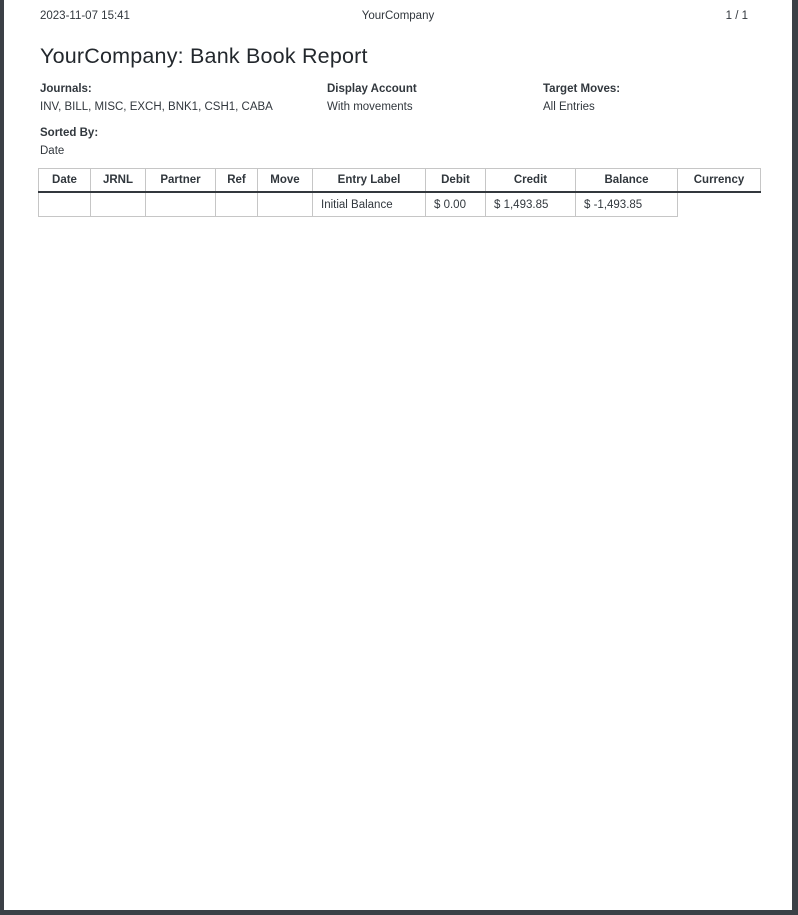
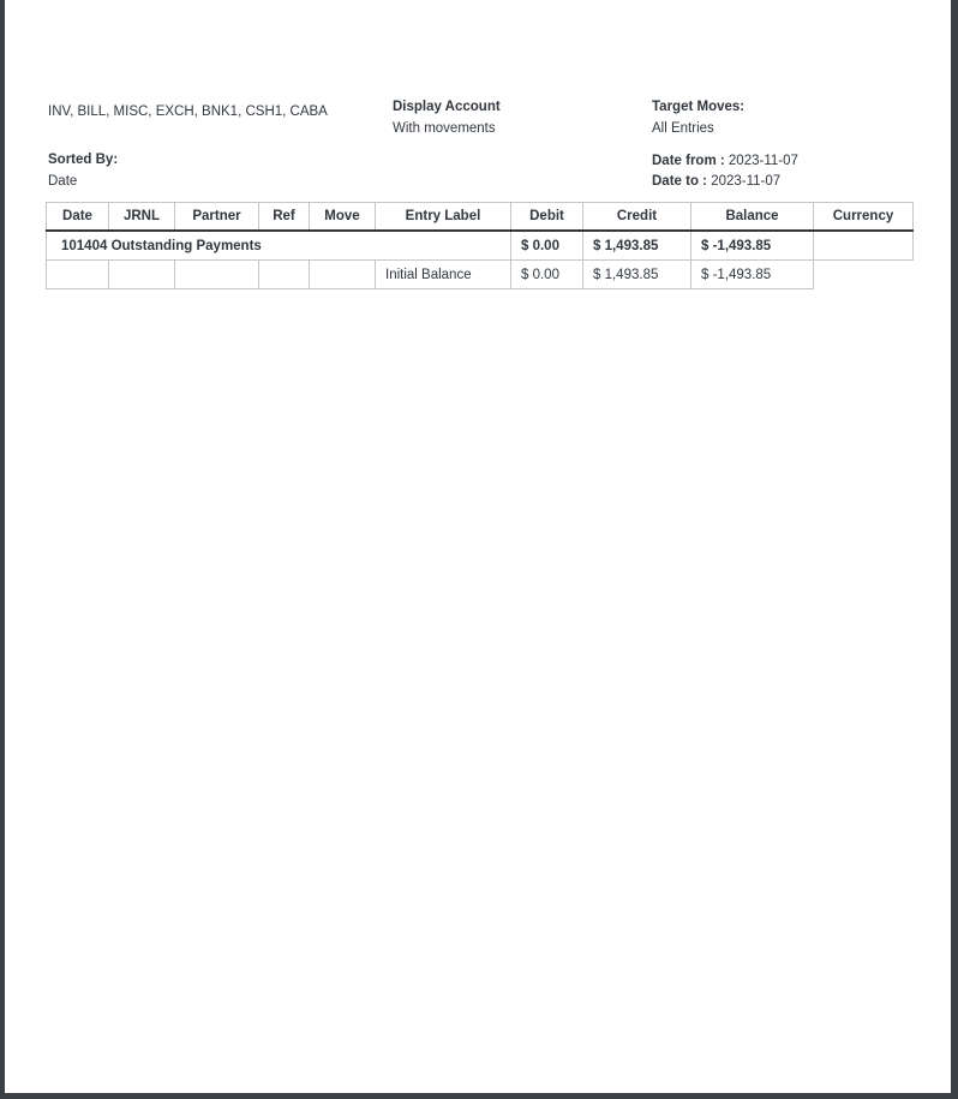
- 2023-11-07 15:41
- YourCompany
- 1 / 1
- YourCompany: Bank Book Report
- Journals:
  INV, BILL, MISC, EXCH, BNK1, CSH1, CABA
  Display Account
  With movements
  Target Moves:
  All Entries
  Sorted By:
  Date
+ Date from : 2023-11-07
+ Date to : 2023-11-07
  Date	JRNL	Partner	Ref	Move	Entry Label	Debit	Credit	Balance	Currency
+ 101404 Outstanding Payments	$ 0.00	$ 1,493.85	$ -1,493.85
  					Initial Balance	$ 0.00	$ 1,493.85	$ -1,493.85
